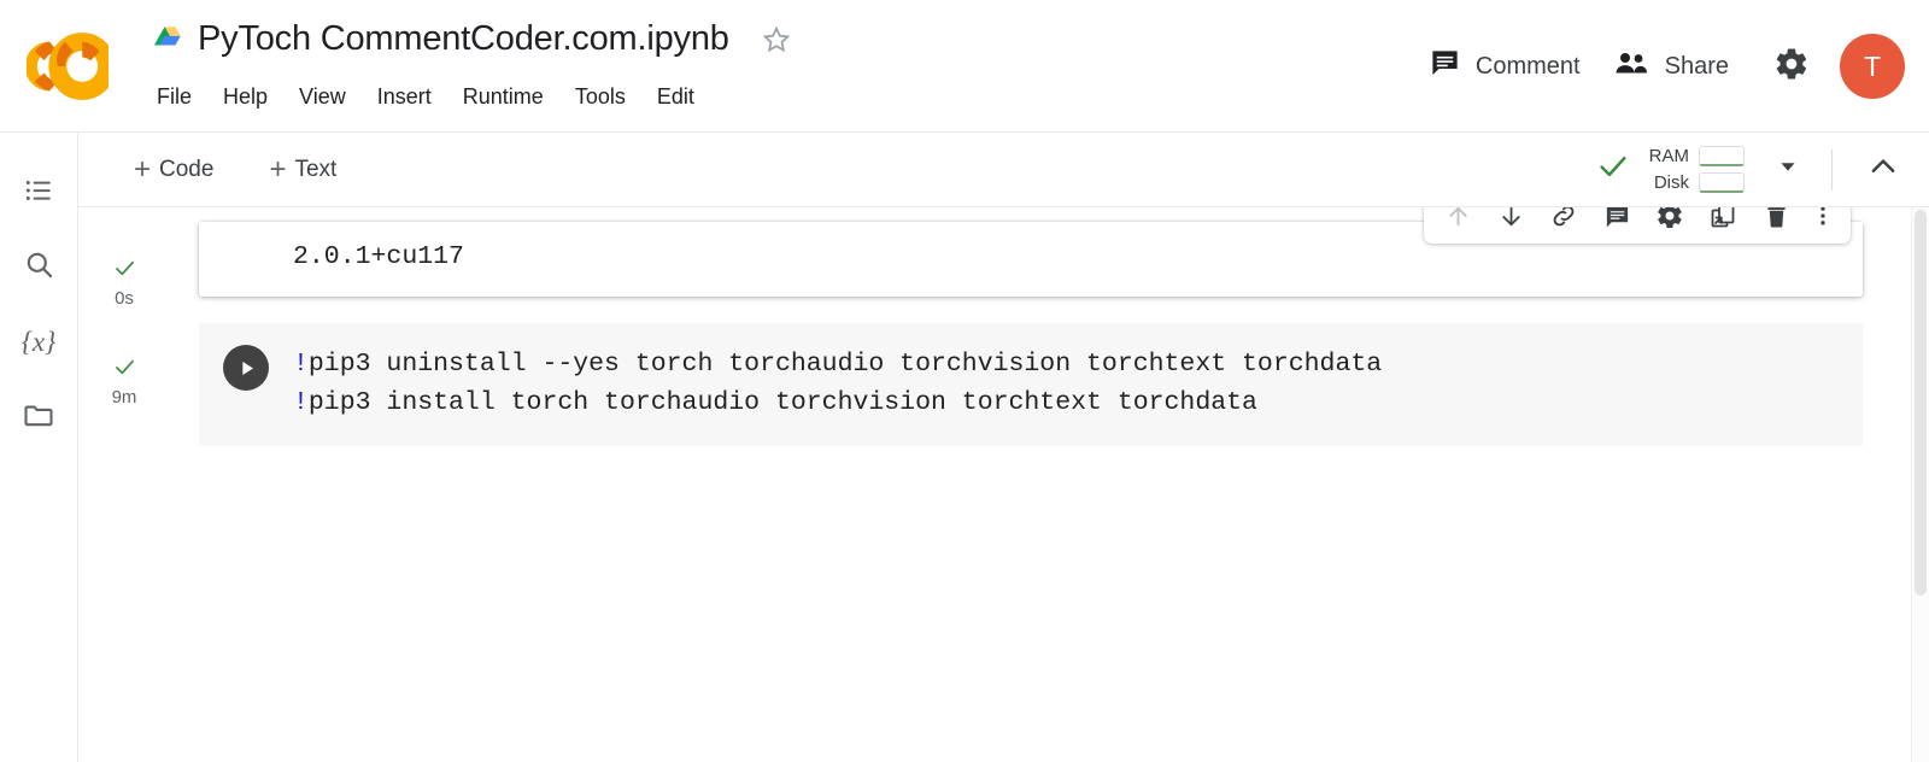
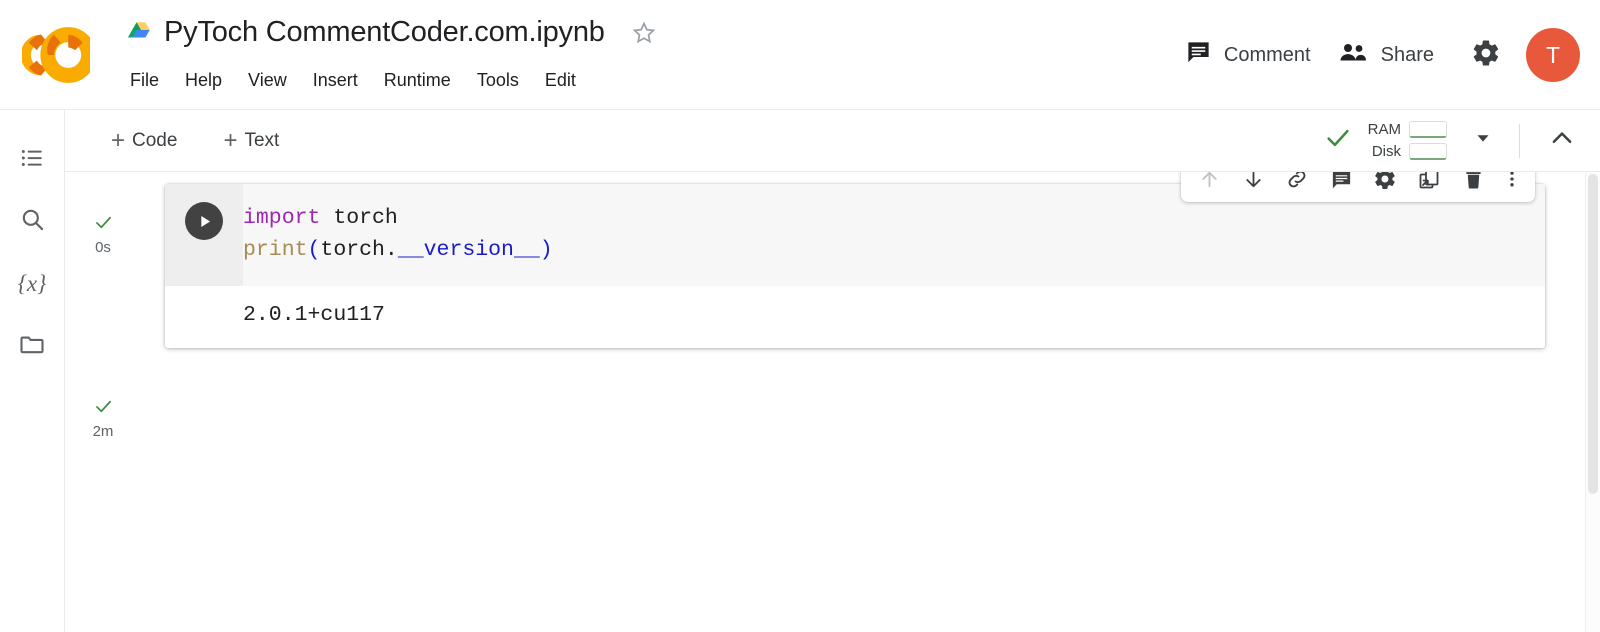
  PyToch CommentCoder.com.ipynb
  File
  Help
  View
  Insert
  Runtime
  Tools
  Edit
  Comment
  Share
  T
  {x}
  +
  Code
  +
  Text
  RAM
  Disk
  0s
+ import torch print(torch.__version__)
  2.0.1+cu117
- 9m
+ 2m
- !pip3 uninstall --yes torch torchaudio torchvision torchtext torchdata !pip3 install torch torchaudio torchvision torchtext torchdata
